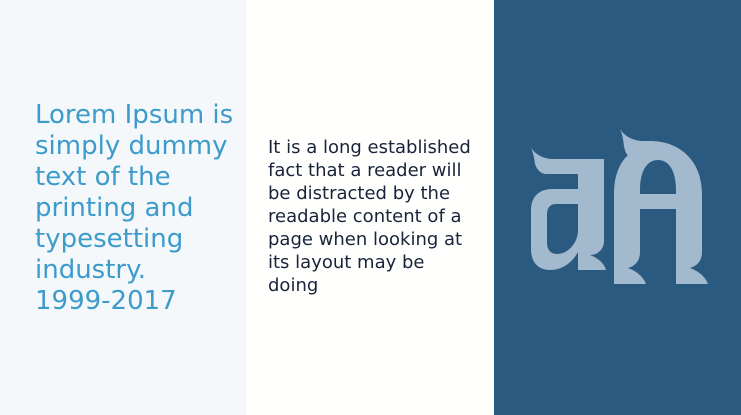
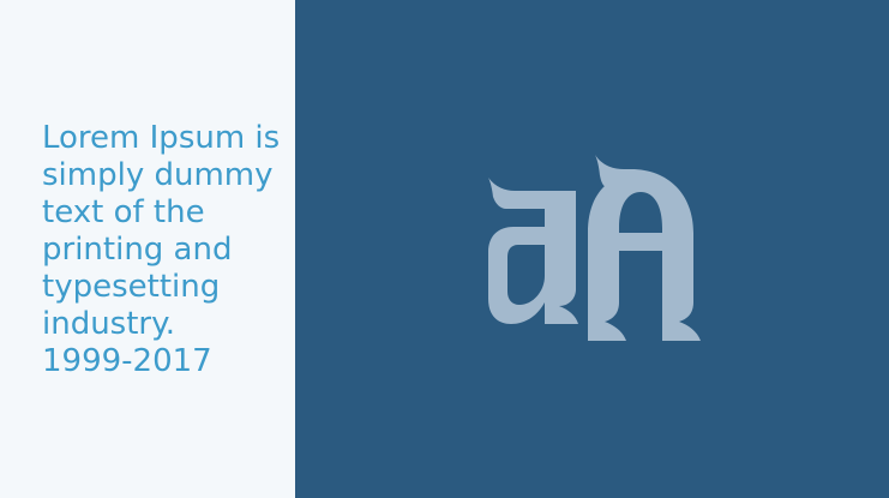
  Lorem Ipsum is simply dummy text of the printing and typesetting industry.
  1999-2017
- It is a long established fact that a reader will be distracted by the readable content of a page when looking at its layout may be doing
